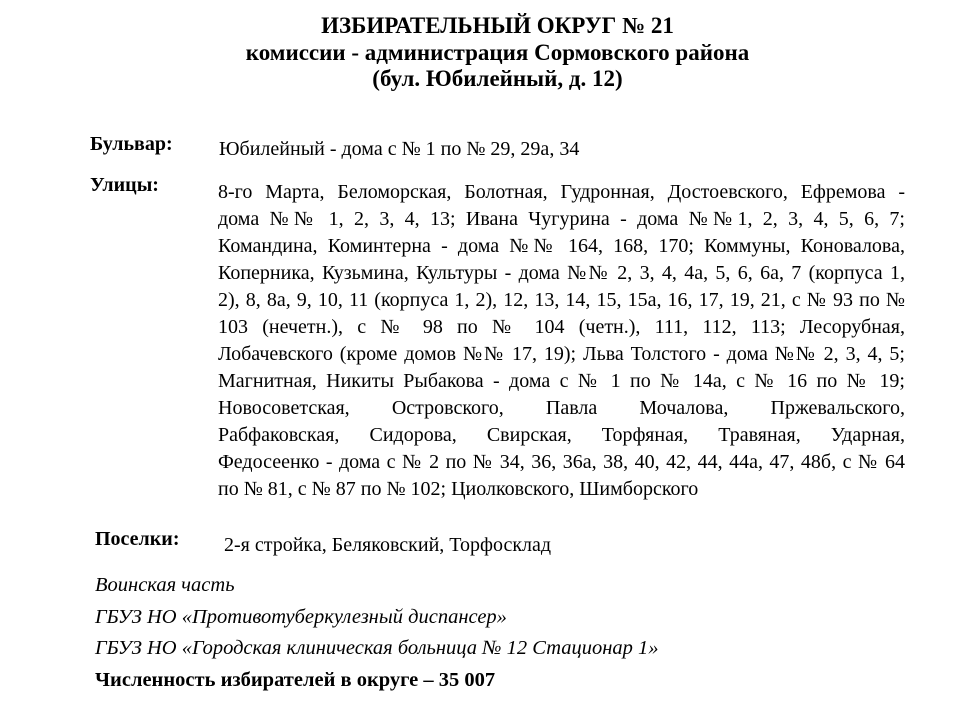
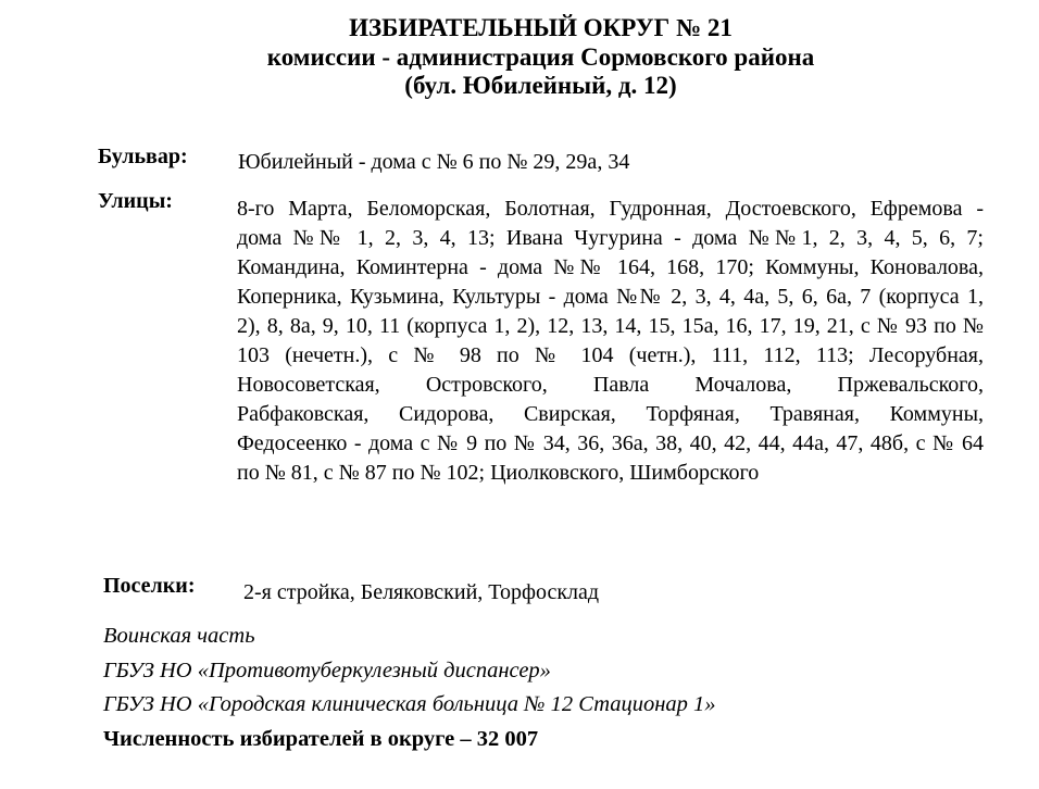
  ИЗБИРАТЕЛЬНЫЙ ОКРУГ № 21
  комиссии - администрация Сормовского района
  (бул. Юбилейный, д. 12)
  Бульвар:
- Юбилейный - дома с № 1 по № 29, 29а, 34
+ Юбилейный - дома с № 6 по № 29, 29а, 34
  Улицы:
  8-го Марта, Беломорская, Болотная, Гудронная, Достоевского, Ефремова -
  дома №№ 1, 2, 3, 4, 13; Ивана Чугурина - дома №№1, 2, 3, 4, 5, 6, 7;
  Командина, Коминтерна - дома №№ 164, 168, 170; Коммуны, Коновалова,
  Коперника, Кузьмина, Культуры - дома №№ 2, 3, 4, 4а, 5, 6, 6а, 7 (корпуса 1,
  2), 8, 8а, 9, 10, 11 (корпуса 1, 2), 12, 13, 14, 15, 15а, 16, 17, 19, 21, с № 93 по №
  103 (нечетн.), с № 98 по № 104 (четн.), 111, 112, 113; Лесорубная,
- Лобачевского (кроме домов №№ 17, 19); Льва Толстого - дома №№ 2, 3, 4, 5;
- Магнитная, Никиты Рыбакова - дома с № 1 по № 14а, с № 16 по № 19;
  Новосоветская, Островского, Павла Мочалова, Пржевальского,
- Рабфаковская, Сидорова, Свирская, Торфяная, Травяная, Ударная,
+ Рабфаковская, Сидорова, Свирская, Торфяная, Травяная, Коммуны,
- Федосеенко - дома с № 2 по № 34, 36, 36а, 38, 40, 42, 44, 44а, 47, 48б, с № 64
+ Федосеенко - дома с № 9 по № 34, 36, 36а, 38, 40, 42, 44, 44а, 47, 48б, с № 64
  по № 81, с № 87 по № 102; Циолковского, Шимборского
  Поселки:
  2-я стройка, Беляковский, Торфосклад
  Воинская часть
  ГБУЗ НО «Противотуберкулезный диспансер»
  ГБУЗ НО «Городская клиническая больница № 12 Стационар 1»
- Численность избирателей в округе – 35 007
+ Численность избирателей в округе – 32 007
